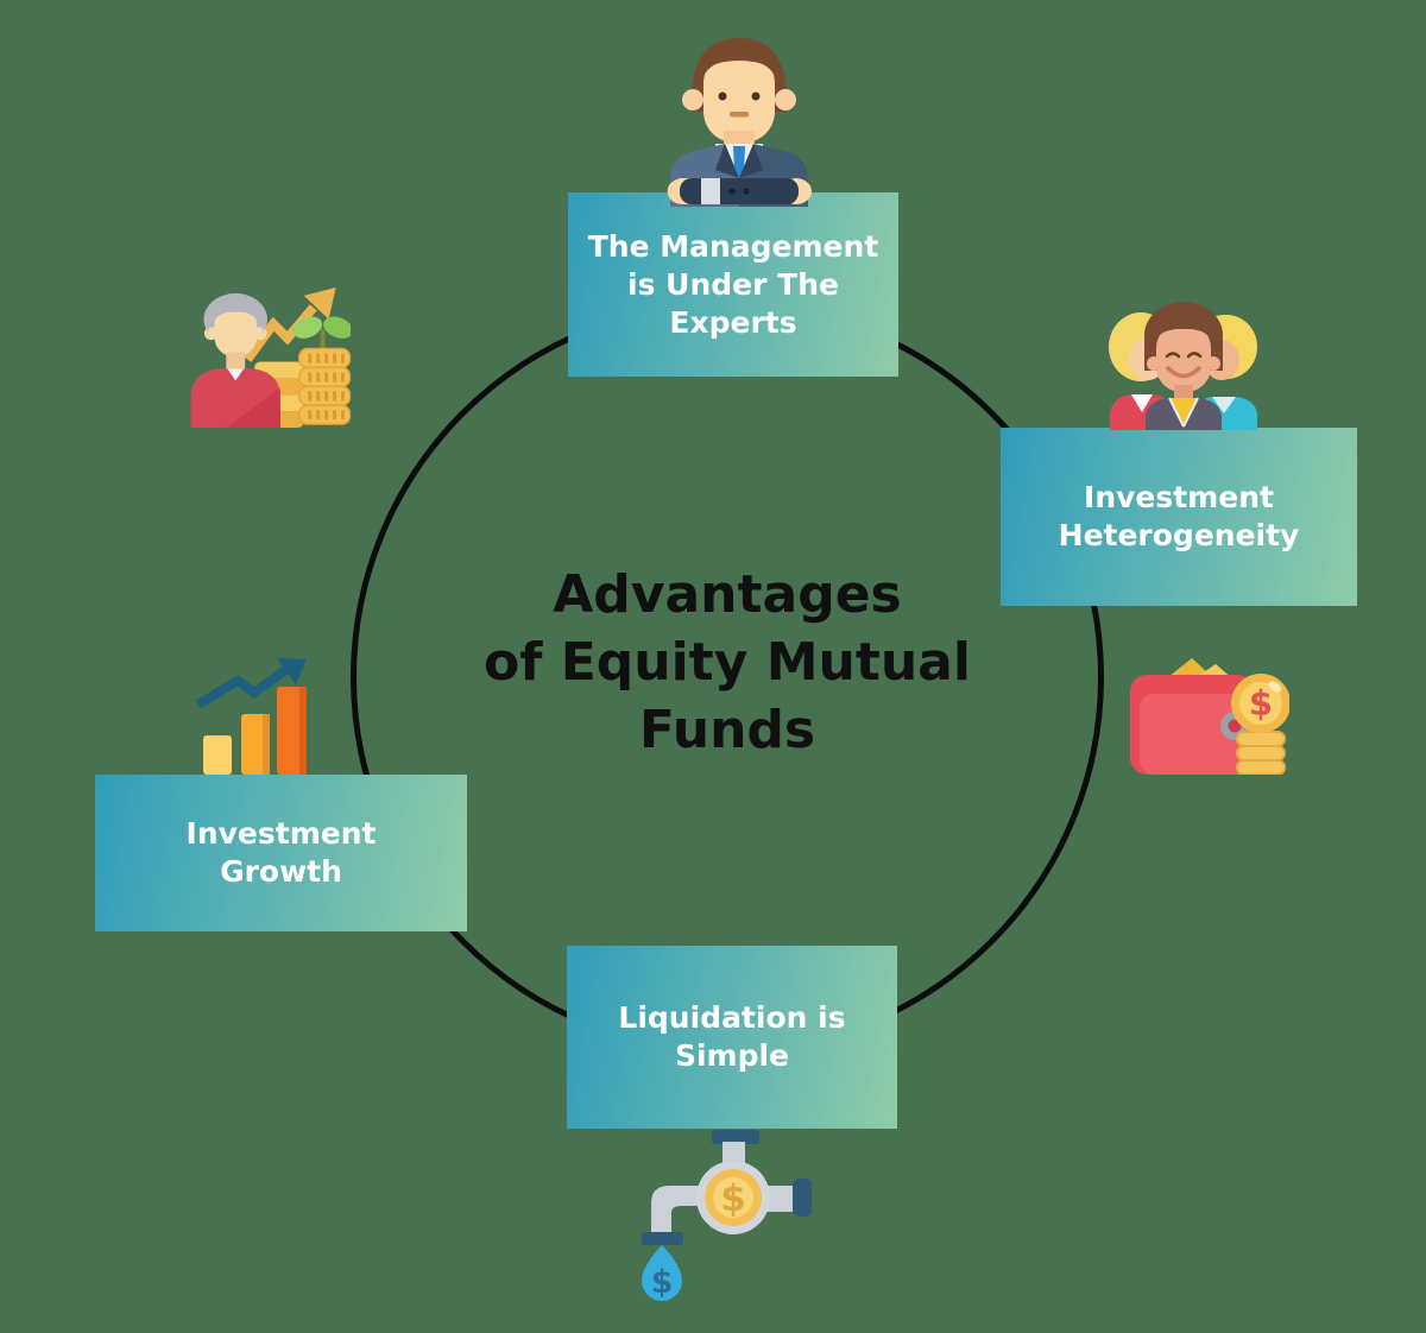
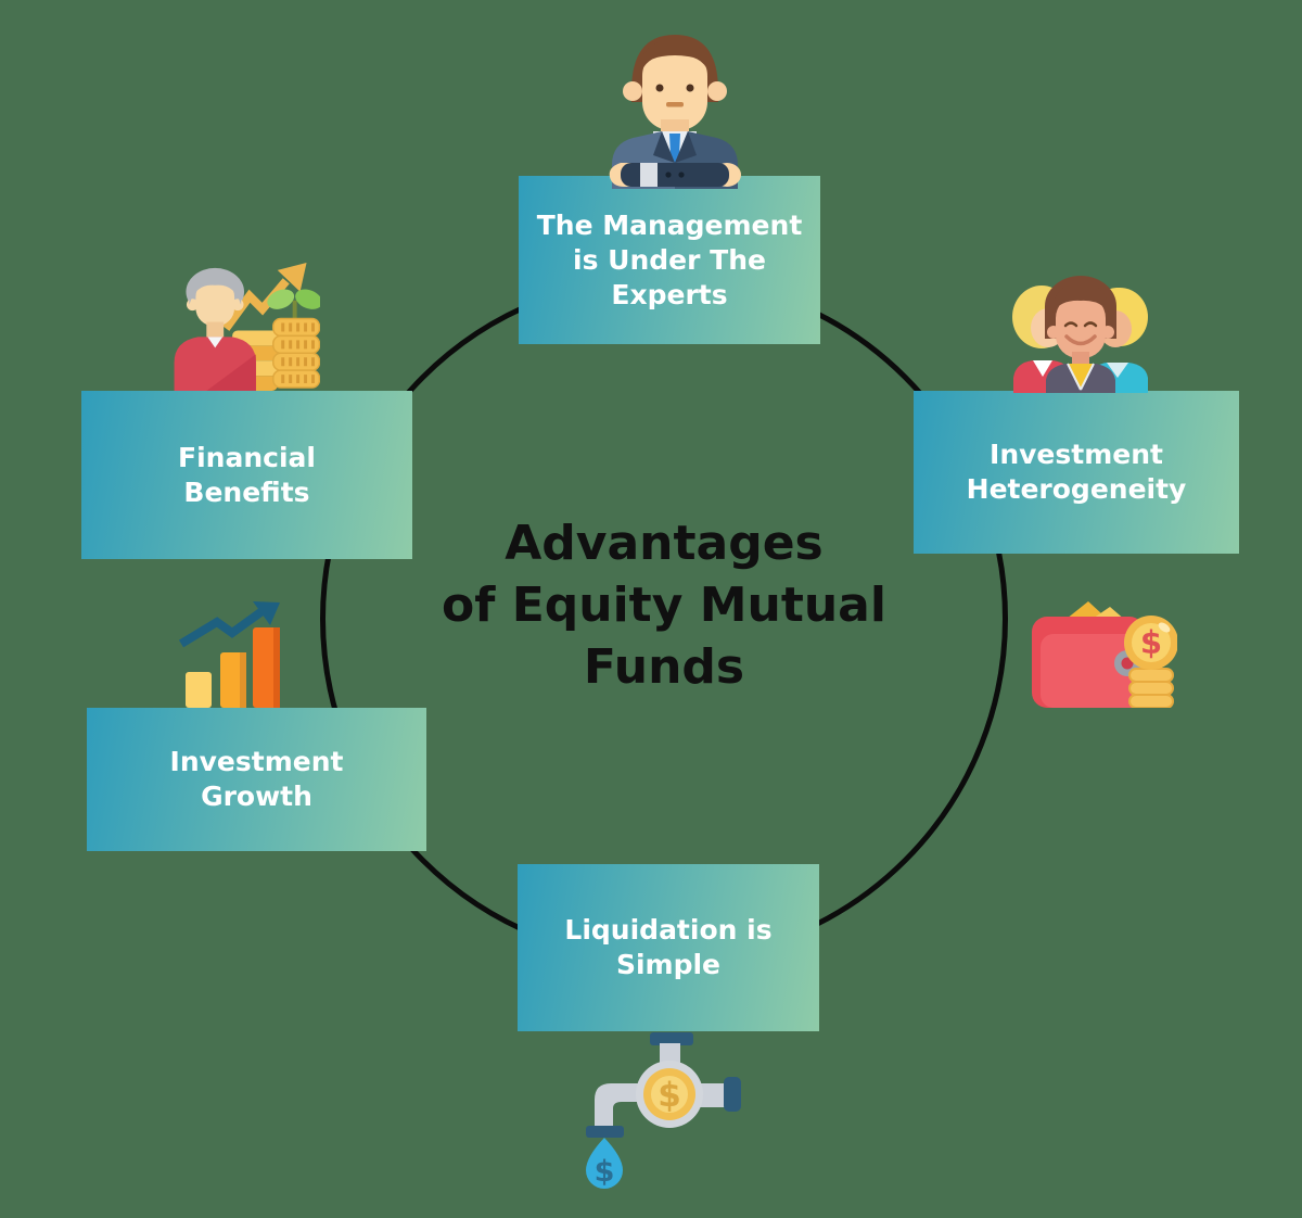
  Advantages
  of Equity Mutual
  Funds
  The Management
  is Under The
  Experts
+ Financial
+ Benefits
  Investment
  Heterogeneity
  Investment
  Growth
  Liquidation is
  Simple
  $
  $
  $
